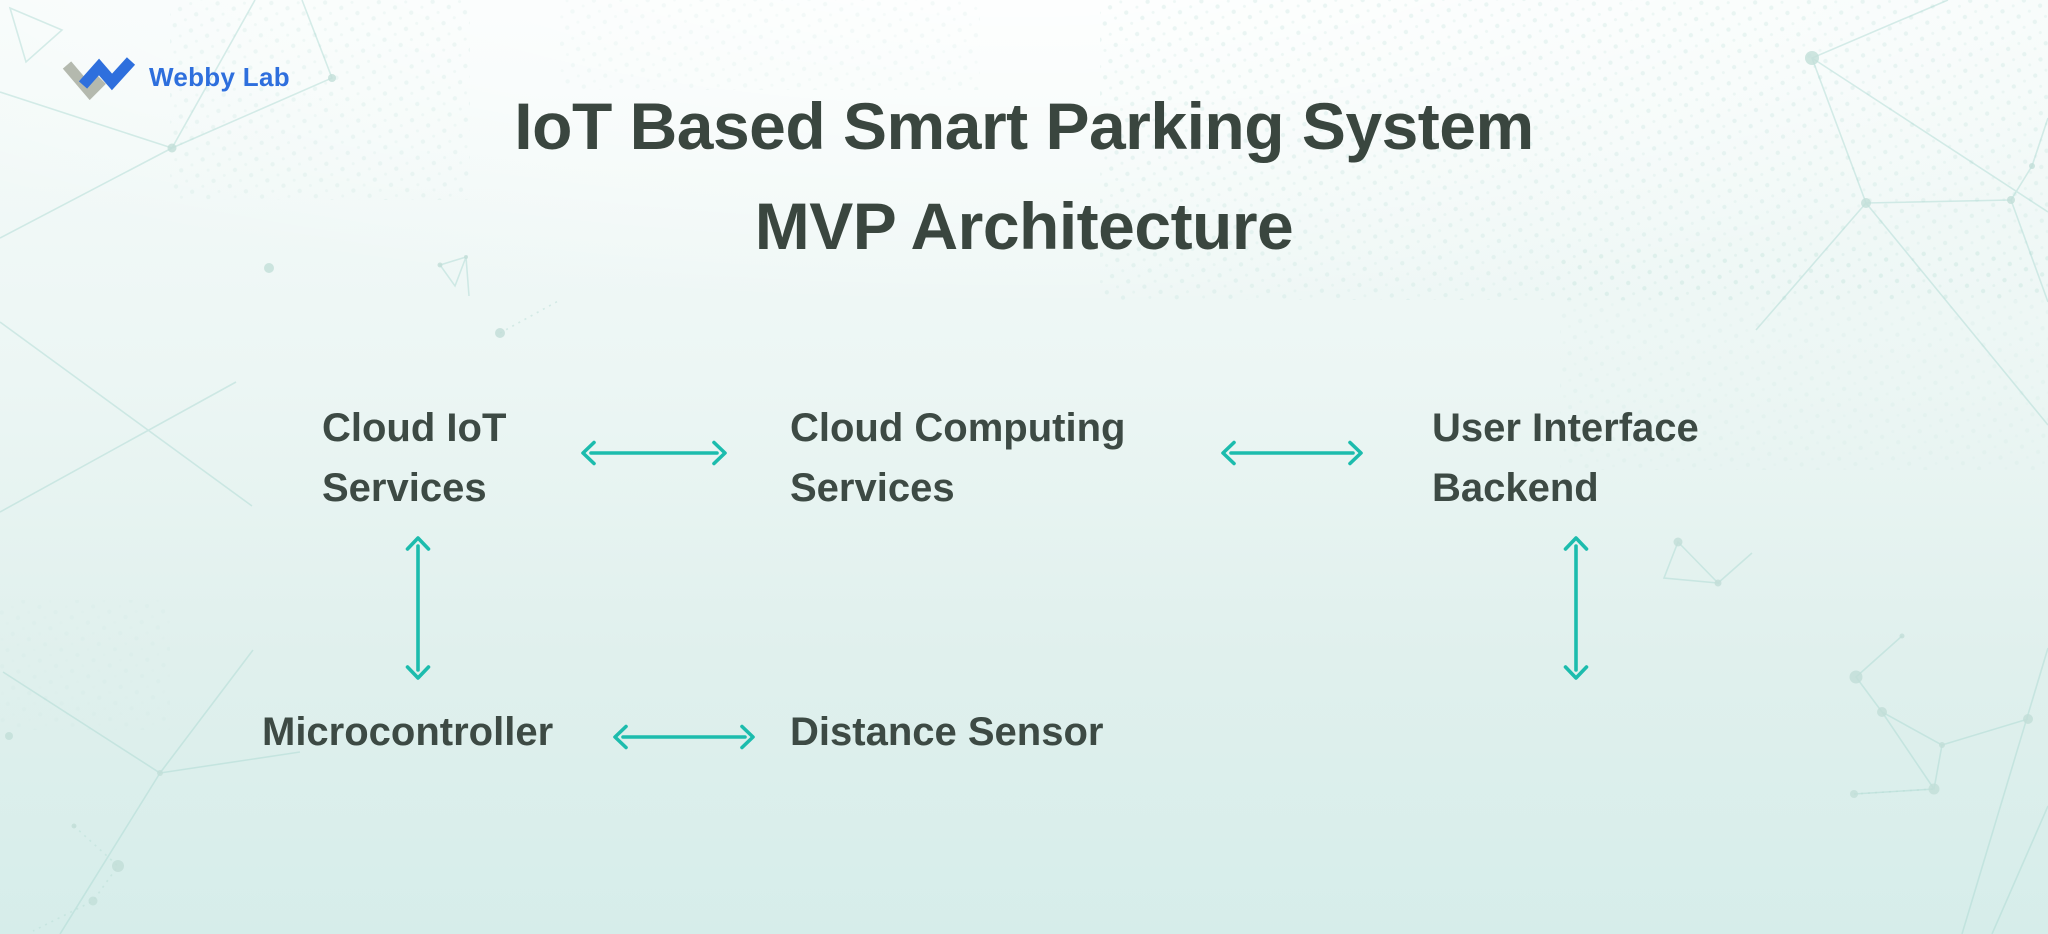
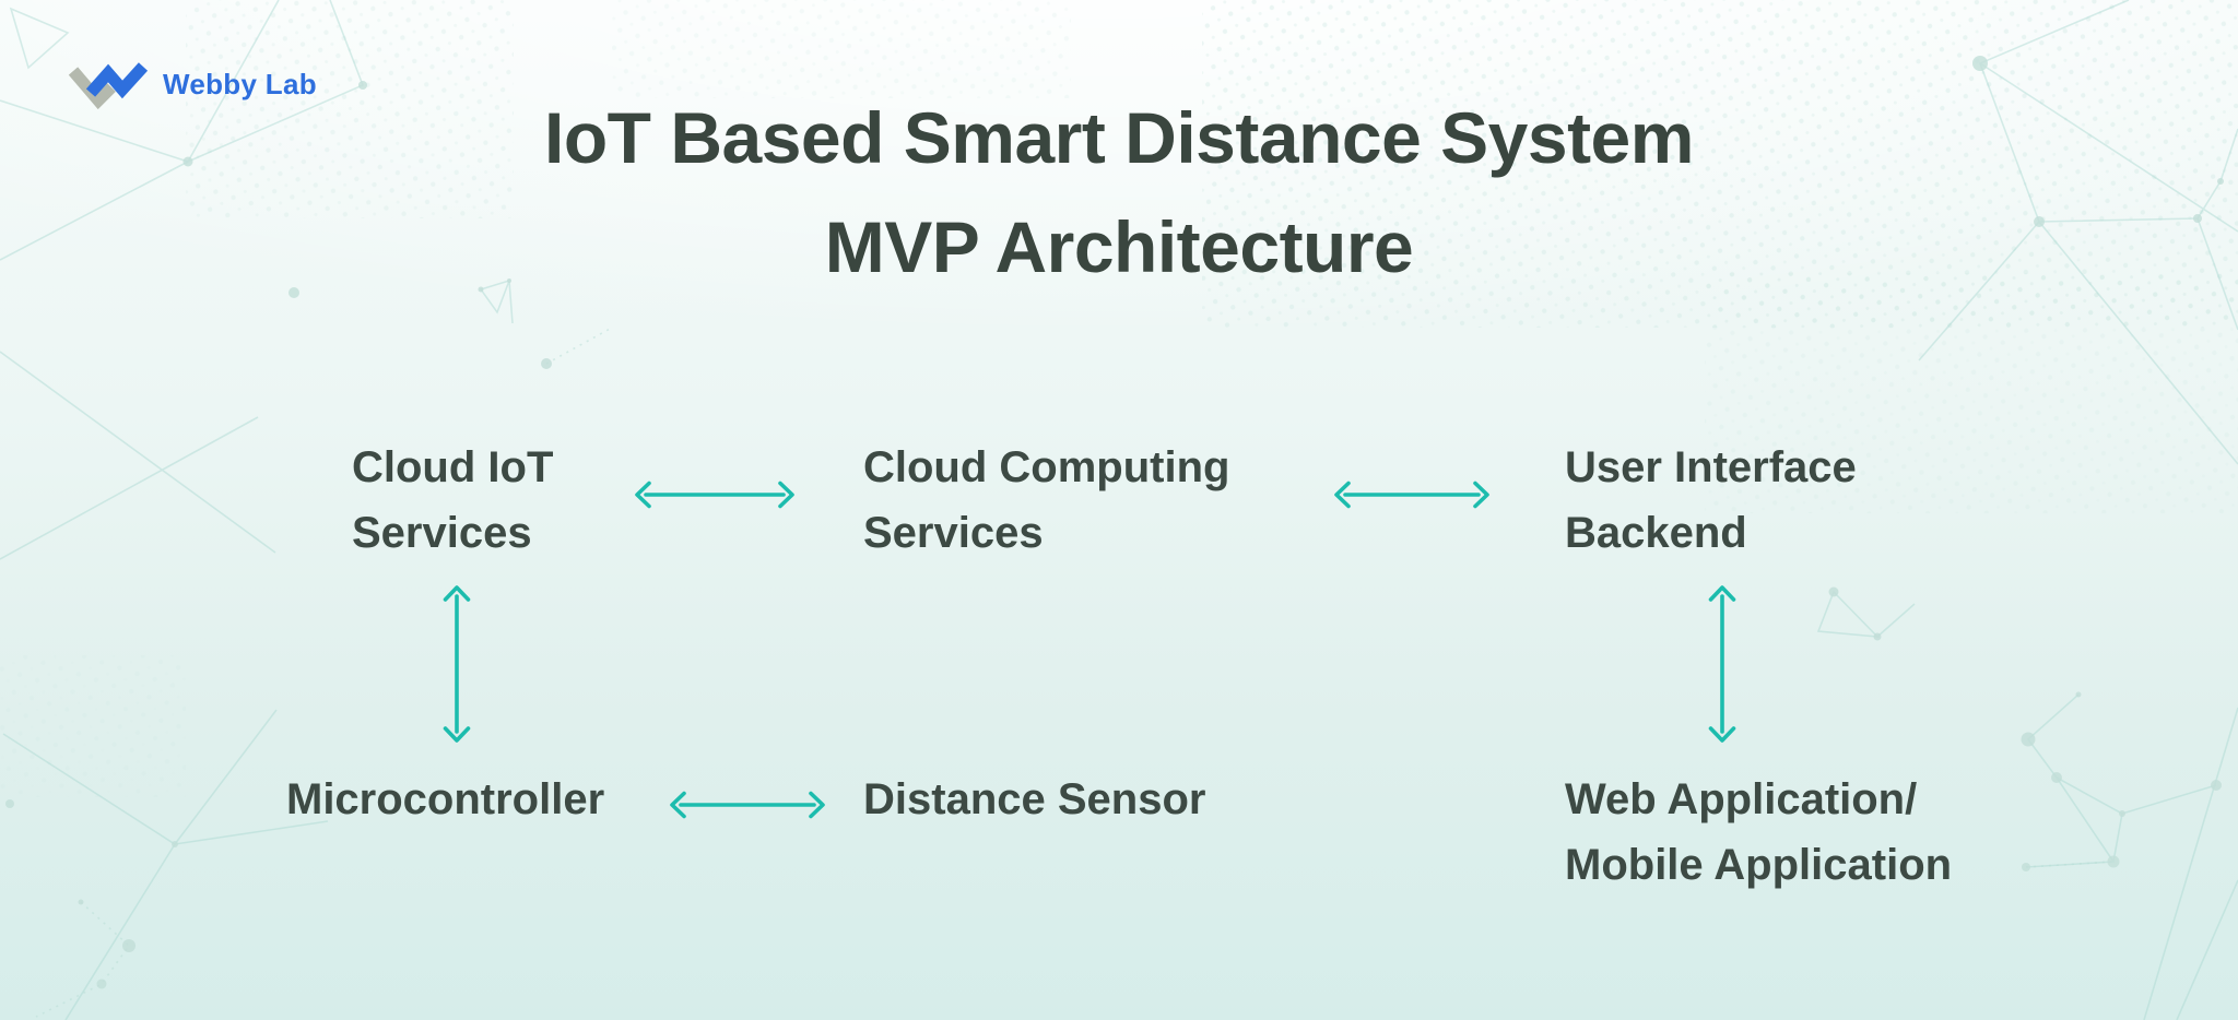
  Webby Lab
- IoT Based Smart Parking System
+ IoT Based Smart Distance System
  MVP Architecture
  Cloud IoT
  Services
  Cloud Computing
  Services
  User Interface
  Backend
  Microcontroller
  Distance Sensor
+ Web Application/
+ Mobile Application
